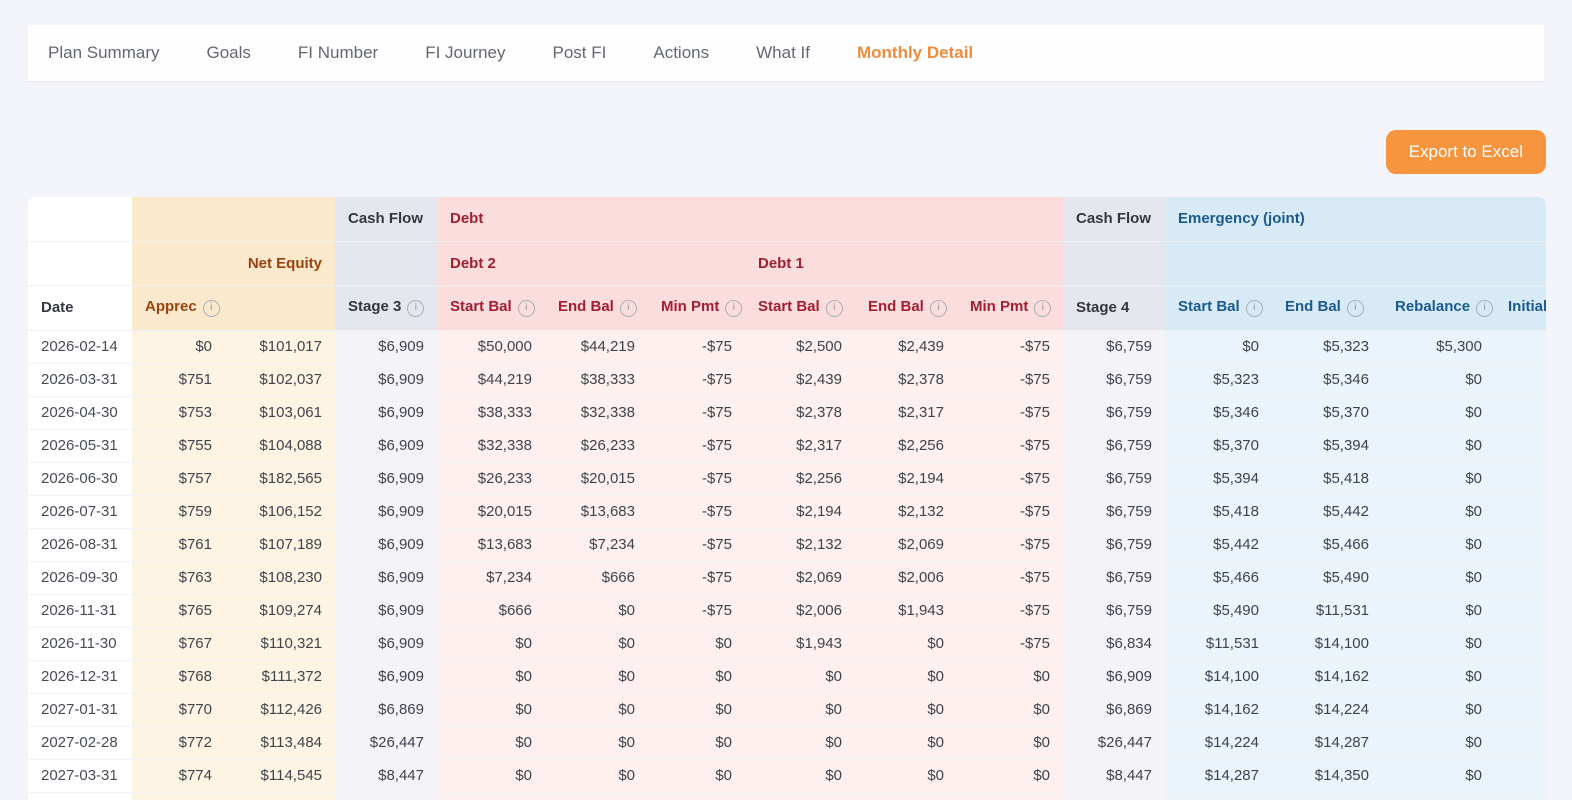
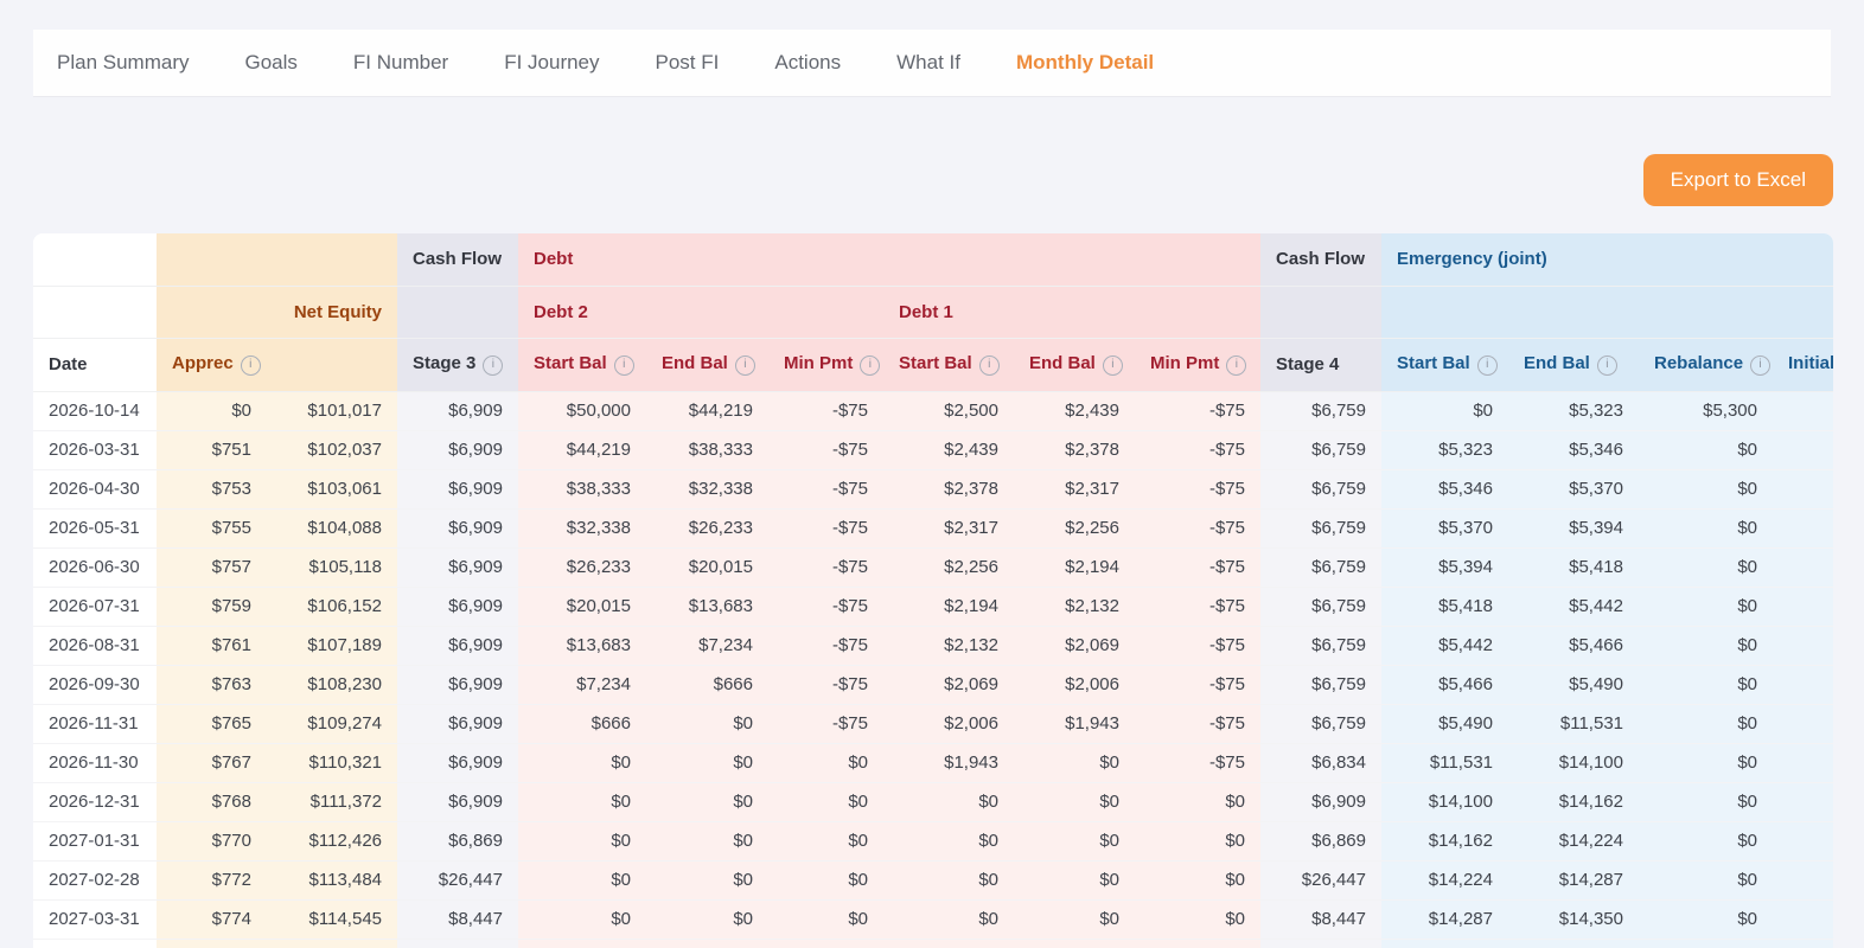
  Plan Summary
  Goals
  FI Number
  FI Journey
  Post FI
  Actions
  What If
  Monthly Detail
  Export to Excel
  		Cash Flow	Debt	Cash Flow	Emergency (joint)
  	Net Equity		Debt 2	Debt 1
  Date	Apprec i		Stage 3 i	Start Bal i	End Bal i	Min Pmt i	Start Bal i	End Bal i	Min Pmt i	Stage 4	Start Bal i	End Bal i	Rebalance i	Initial
- 2026-02-14	$0	$101,017	$6,909	$50,000	$44,219	-$75	$2,500	$2,439	-$75	$6,759	$0	$5,323	$5,300
+ 2026-10-14	$0	$101,017	$6,909	$50,000	$44,219	-$75	$2,500	$2,439	-$75	$6,759	$0	$5,323	$5,300
  2026-03-31	$751	$102,037	$6,909	$44,219	$38,333	-$75	$2,439	$2,378	-$75	$6,759	$5,323	$5,346	$0
  2026-04-30	$753	$103,061	$6,909	$38,333	$32,338	-$75	$2,378	$2,317	-$75	$6,759	$5,346	$5,370	$0
  2026-05-31	$755	$104,088	$6,909	$32,338	$26,233	-$75	$2,317	$2,256	-$75	$6,759	$5,370	$5,394	$0
- 2026-06-30	$757	$182,565	$6,909	$26,233	$20,015	-$75	$2,256	$2,194	-$75	$6,759	$5,394	$5,418	$0
+ 2026-06-30	$757	$105,118	$6,909	$26,233	$20,015	-$75	$2,256	$2,194	-$75	$6,759	$5,394	$5,418	$0
  2026-07-31	$759	$106,152	$6,909	$20,015	$13,683	-$75	$2,194	$2,132	-$75	$6,759	$5,418	$5,442	$0
  2026-08-31	$761	$107,189	$6,909	$13,683	$7,234	-$75	$2,132	$2,069	-$75	$6,759	$5,442	$5,466	$0
  2026-09-30	$763	$108,230	$6,909	$7,234	$666	-$75	$2,069	$2,006	-$75	$6,759	$5,466	$5,490	$0
  2026-11-31	$765	$109,274	$6,909	$666	$0	-$75	$2,006	$1,943	-$75	$6,759	$5,490	$11,531	$0
  2026-11-30	$767	$110,321	$6,909	$0	$0	$0	$1,943	$0	-$75	$6,834	$11,531	$14,100	$0
  2026-12-31	$768	$111,372	$6,909	$0	$0	$0	$0	$0	$0	$6,909	$14,100	$14,162	$0
  2027-01-31	$770	$112,426	$6,869	$0	$0	$0	$0	$0	$0	$6,869	$14,162	$14,224	$0
  2027-02-28	$772	$113,484	$26,447	$0	$0	$0	$0	$0	$0	$26,447	$14,224	$14,287	$0
  2027-03-31	$774	$114,545	$8,447	$0	$0	$0	$0	$0	$0	$8,447	$14,287	$14,350	$0
